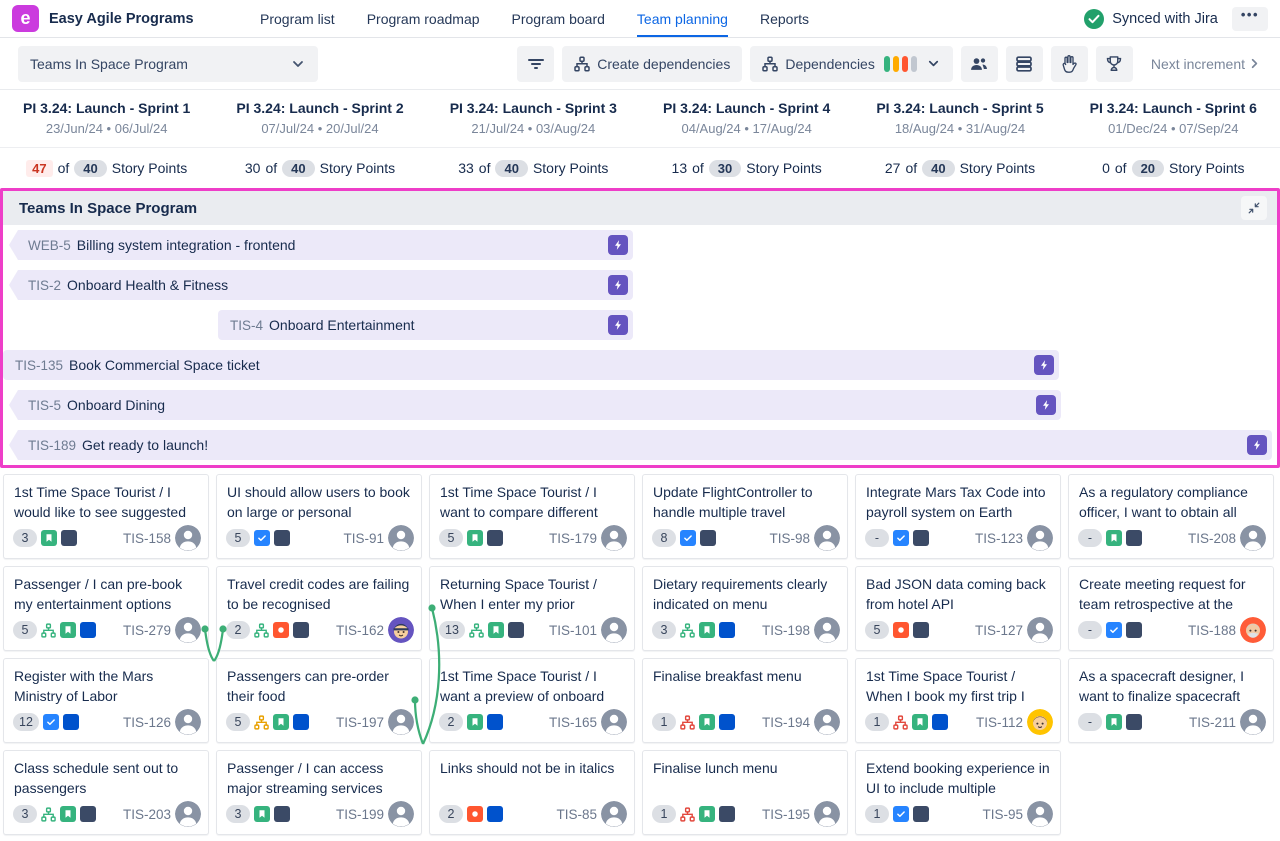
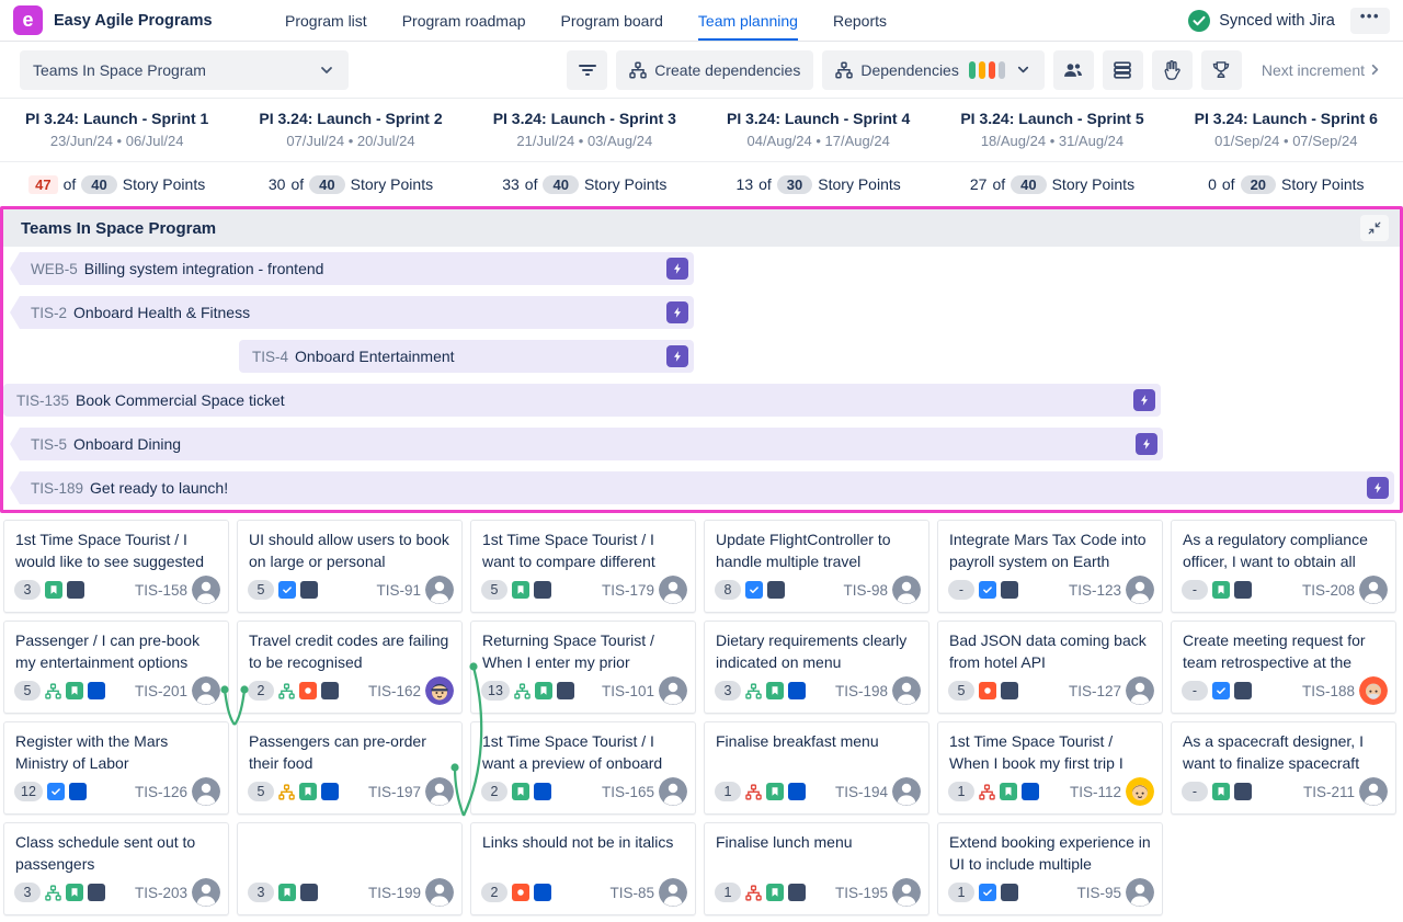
  e
  Easy Agile Programs
  Program list
  Program roadmap
  Program board
  Team planning
  Reports
  Synced with Jira
  •••
  Teams In Space Program
  Create dependencies
  Dependencies
  Next increment
  PI 3.24: Launch - Sprint 1
  23/Jun/24 • 06/Jul/24
  PI 3.24: Launch - Sprint 2
  07/Jul/24 • 20/Jul/24
  PI 3.24: Launch - Sprint 3
  21/Jul/24 • 03/Aug/24
  PI 3.24: Launch - Sprint 4
  04/Aug/24 • 17/Aug/24
  PI 3.24: Launch - Sprint 5
  18/Aug/24 • 31/Aug/24
  PI 3.24: Launch - Sprint 6
- 01/Dec/24 • 07/Sep/24
+ 01/Sep/24 • 07/Sep/24
  47
  of
  40
  Story Points
  30
  of
  40
  Story Points
  33
  of
  40
  Story Points
  13
  of
  30
  Story Points
  27
  of
  40
  Story Points
  0
  of
  20
  Story Points
  Teams In Space Program
  WEB-5
  Billing system integration - frontend
  TIS-2
  Onboard Health & Fitness
  TIS-4
  Onboard Entertainment
  TIS-135
  Book Commercial Space ticket
  TIS-5
  Onboard Dining
  TIS-189
  Get ready to launch!
  1st Time Space Tourist / I would like to see suggested
  3
  TIS-158
  Passenger / I can pre-book my entertainment options
  5
- TIS-279
+ TIS-201
  Register with the Mars Ministry of Labor
  12
  TIS-126
  Class schedule sent out to passengers
  3
  TIS-203
  UI should allow users to book on large or personal
  5
  TIS-91
  Travel credit codes are failing to be recognised
  2
  TIS-162
  Passengers can pre-order their food
  5
  TIS-197
- Passenger / I can access major streaming services
  3
  TIS-199
  1st Time Space Tourist / I want to compare different
  5
  TIS-179
  Returning Space Tourist / When I enter my prior
  13
  TIS-101
  1st Time Space Tourist / I want a preview of onboard
  2
  TIS-165
  Links should not be in italics
  2
  TIS-85
  Update FlightController to handle multiple travel
  8
  TIS-98
  Dietary requirements clearly indicated on menu
  3
  TIS-198
  Finalise breakfast menu
  1
  TIS-194
  Finalise lunch menu
  1
  TIS-195
  Integrate Mars Tax Code into payroll system on Earth
  -
  TIS-123
  Bad JSON data coming back from hotel API
  5
  TIS-127
  1st Time Space Tourist / When I book my first trip I
  1
  TIS-112
  Extend booking experience in UI to include multiple
  1
  TIS-95
  As a regulatory compliance officer, I want to obtain all
  -
  TIS-208
  Create meeting request for team retrospective at the
  -
  TIS-188
  As a spacecraft designer, I want to finalize spacecraft
  -
  TIS-211
